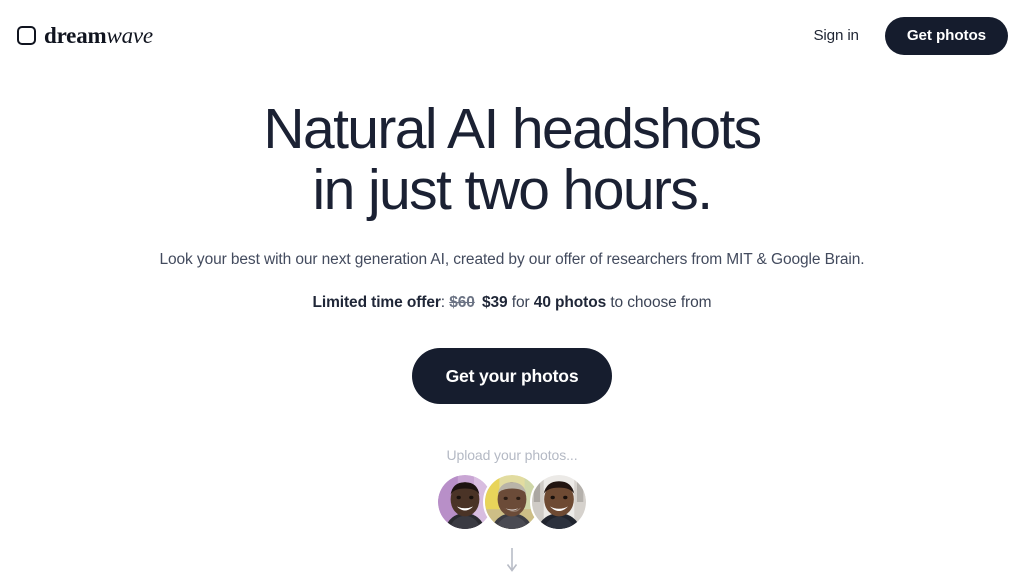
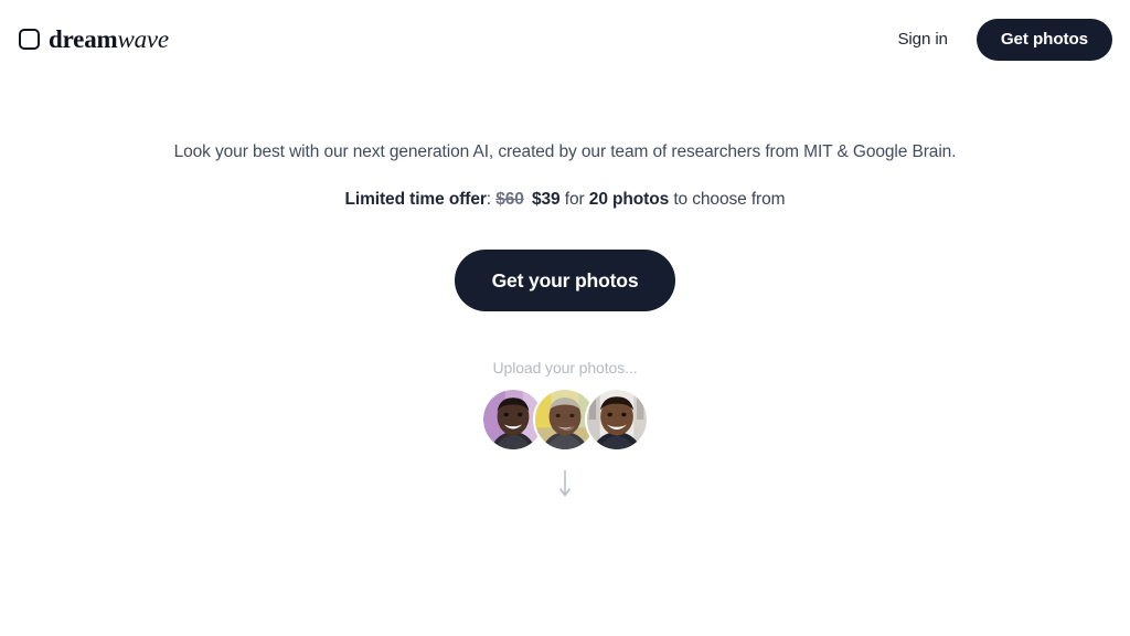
  dreamwave
  Sign in
  Get photos
- Natural AI headshots
- in just two hours.
- Look your best with our next generation AI, created by our offer of researchers from MIT & Google Brain.
+ Look your best with our next generation AI, created by our team of researchers from MIT & Google Brain.
- Limited time offer: $60 $39 for 40 photos to choose from
+ Limited time offer: $60 $39 for 20 photos to choose from
  Get your photos
  Upload your photos...
